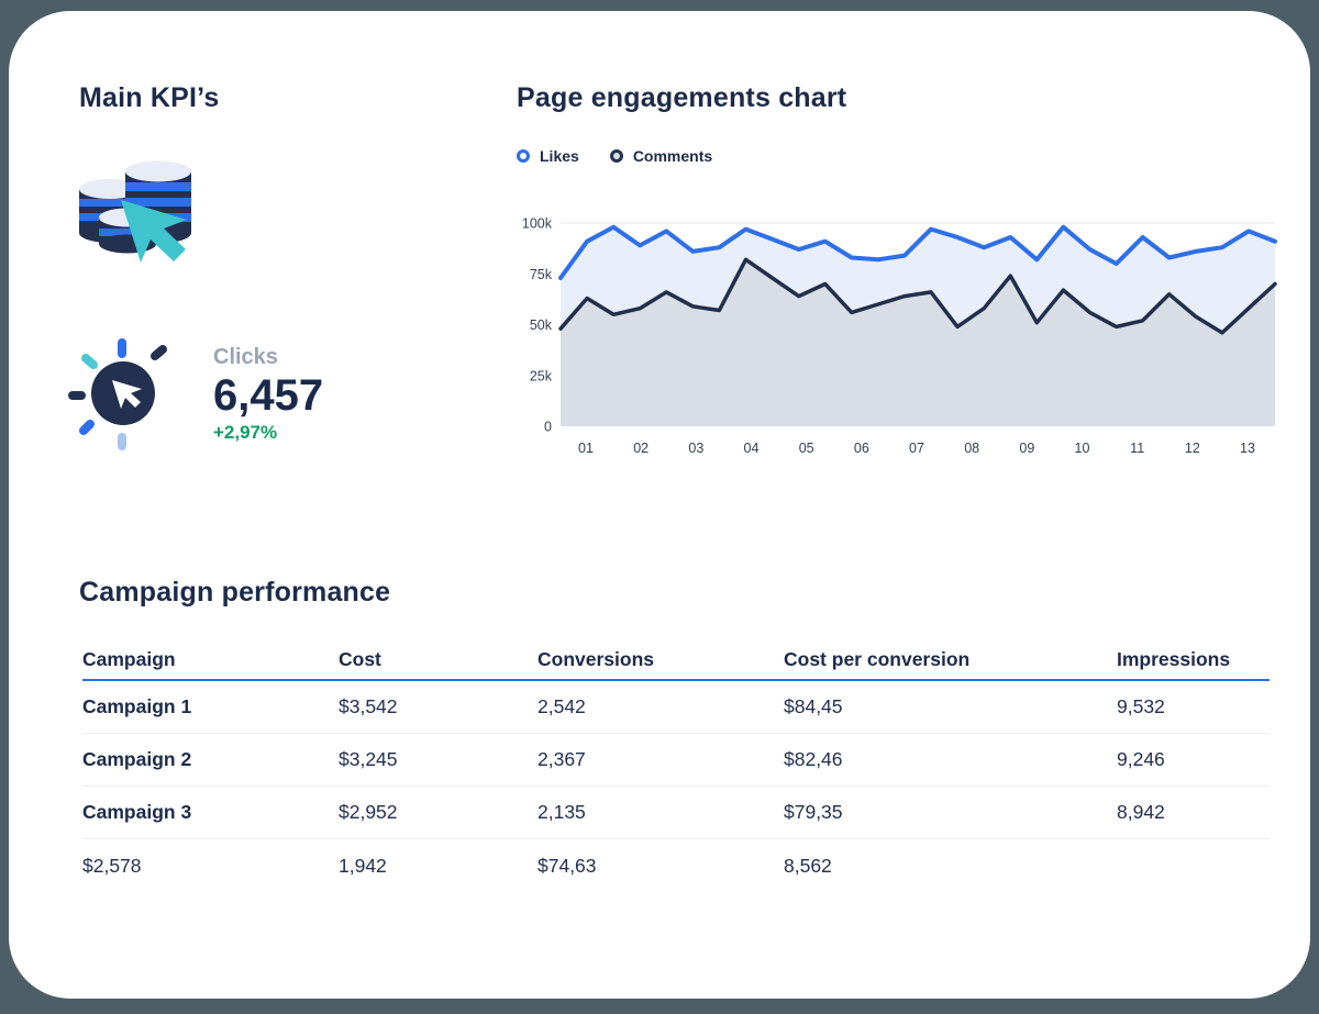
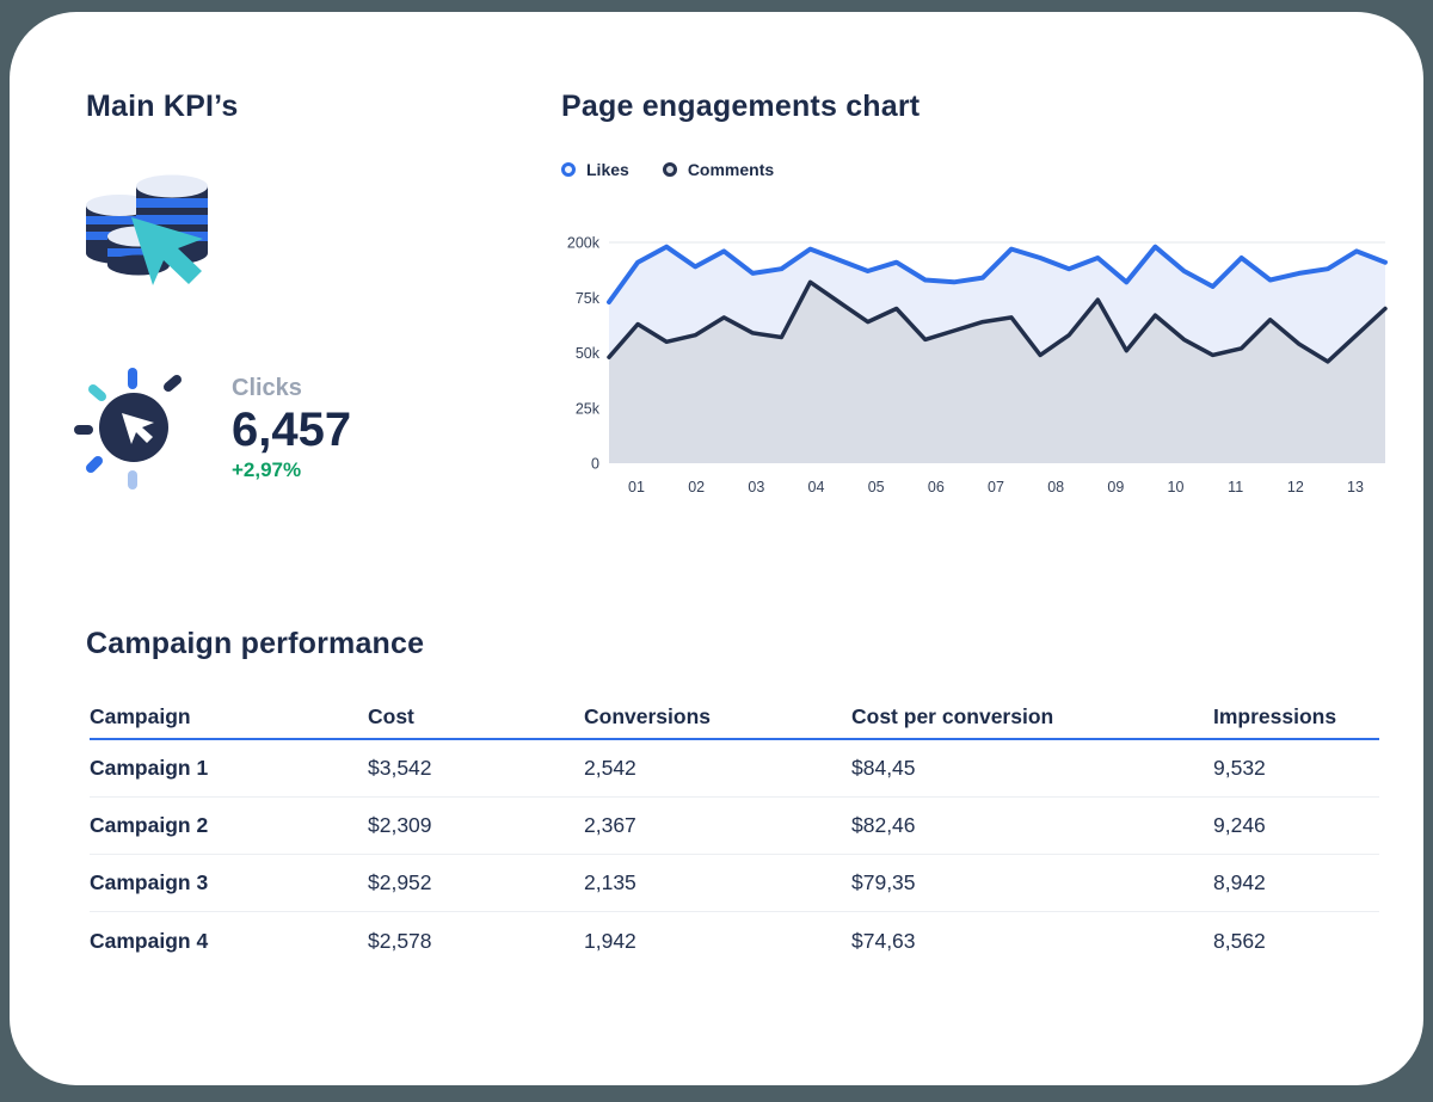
  Main KPI’s
  Clicks
  6,457
  +2,97%
  Page engagements chart
  Likes
  Comments
- 100k
+ 200k
  75k
  50k
  25k
  0
  01
  02
  03
  04
  05
  06
  07
  08
  09
  10
  11
  12
  13
  Campaign performance
  Campaign
  Cost
  Conversions
  Cost per conversion
  Impressions
  Campaign 1
  $3,542
  2,542
  $84,45
  9,532
  Campaign 2
- $3,245
+ $2,309
  2,367
  $82,46
  9,246
  Campaign 3
  $2,952
  2,135
  $79,35
  8,942
+ Campaign 4
  $2,578
  1,942
  $74,63
  8,562
